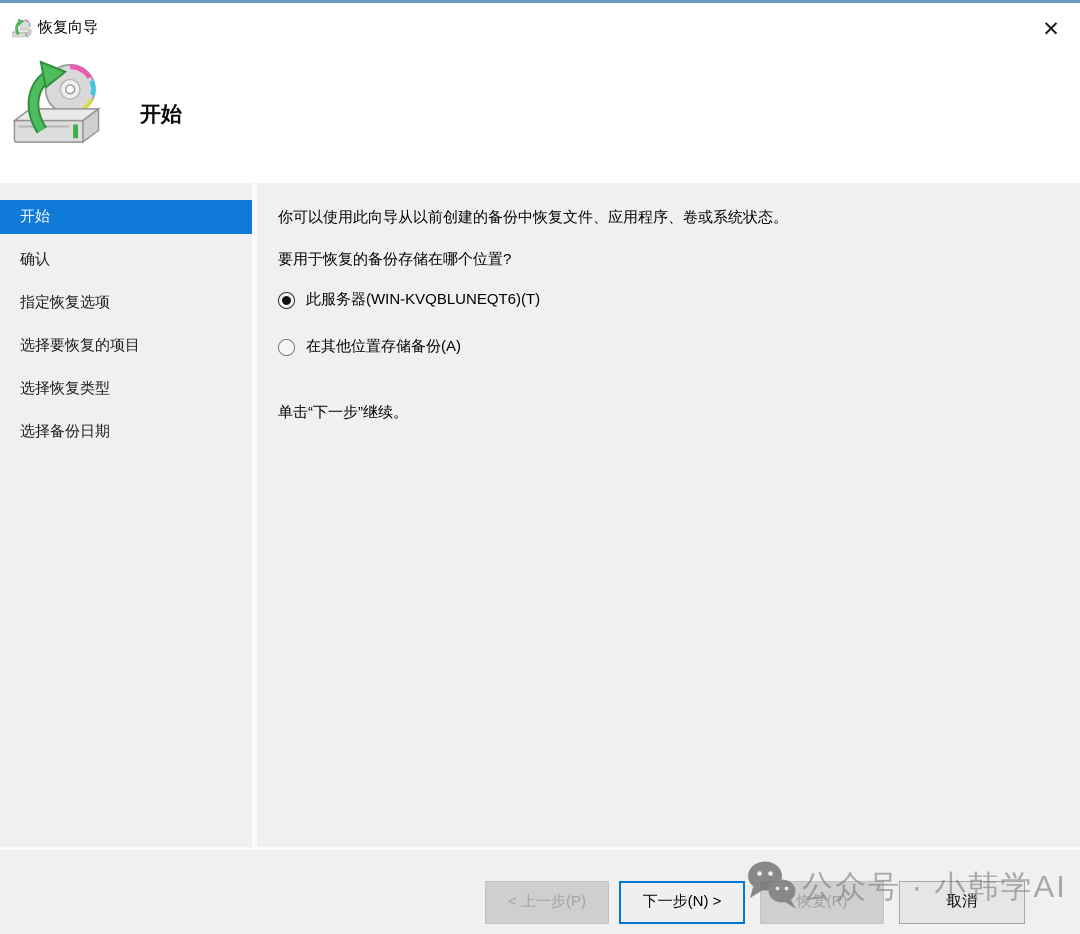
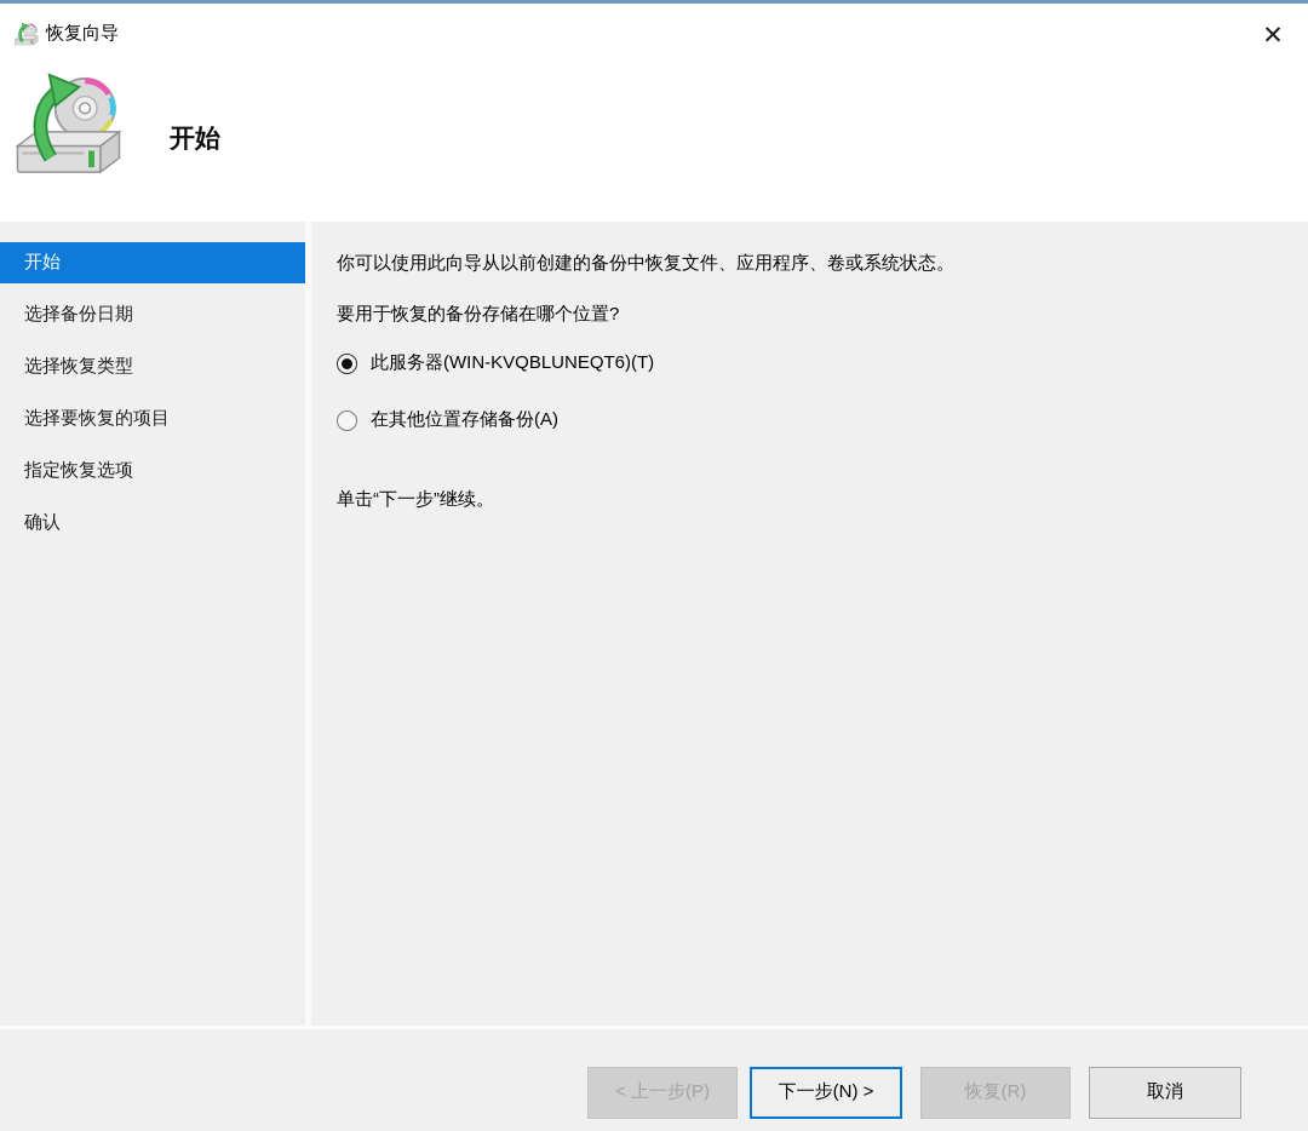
  恢复向导
  ✕
  开始
  开始
- 确认
+ 选择备份日期
- 指定恢复选项
+ 选择恢复类型
  选择要恢复的项目
- 选择恢复类型
+ 指定恢复选项
- 选择备份日期
+ 确认
  你可以使用此向导从以前创建的备份中恢复文件、应用程序、卷或系统状态。
  要用于恢复的备份存储在哪个位置?
  此服务器(WIN-KVQBLUNEQT6)(T)
  在其他位置存储备份(A)
  单击“下一步”继续。
  < 上一步(P)
  下一步(N) >
  恢复(R)
  取消
- 公众号 · 小韩学AI
